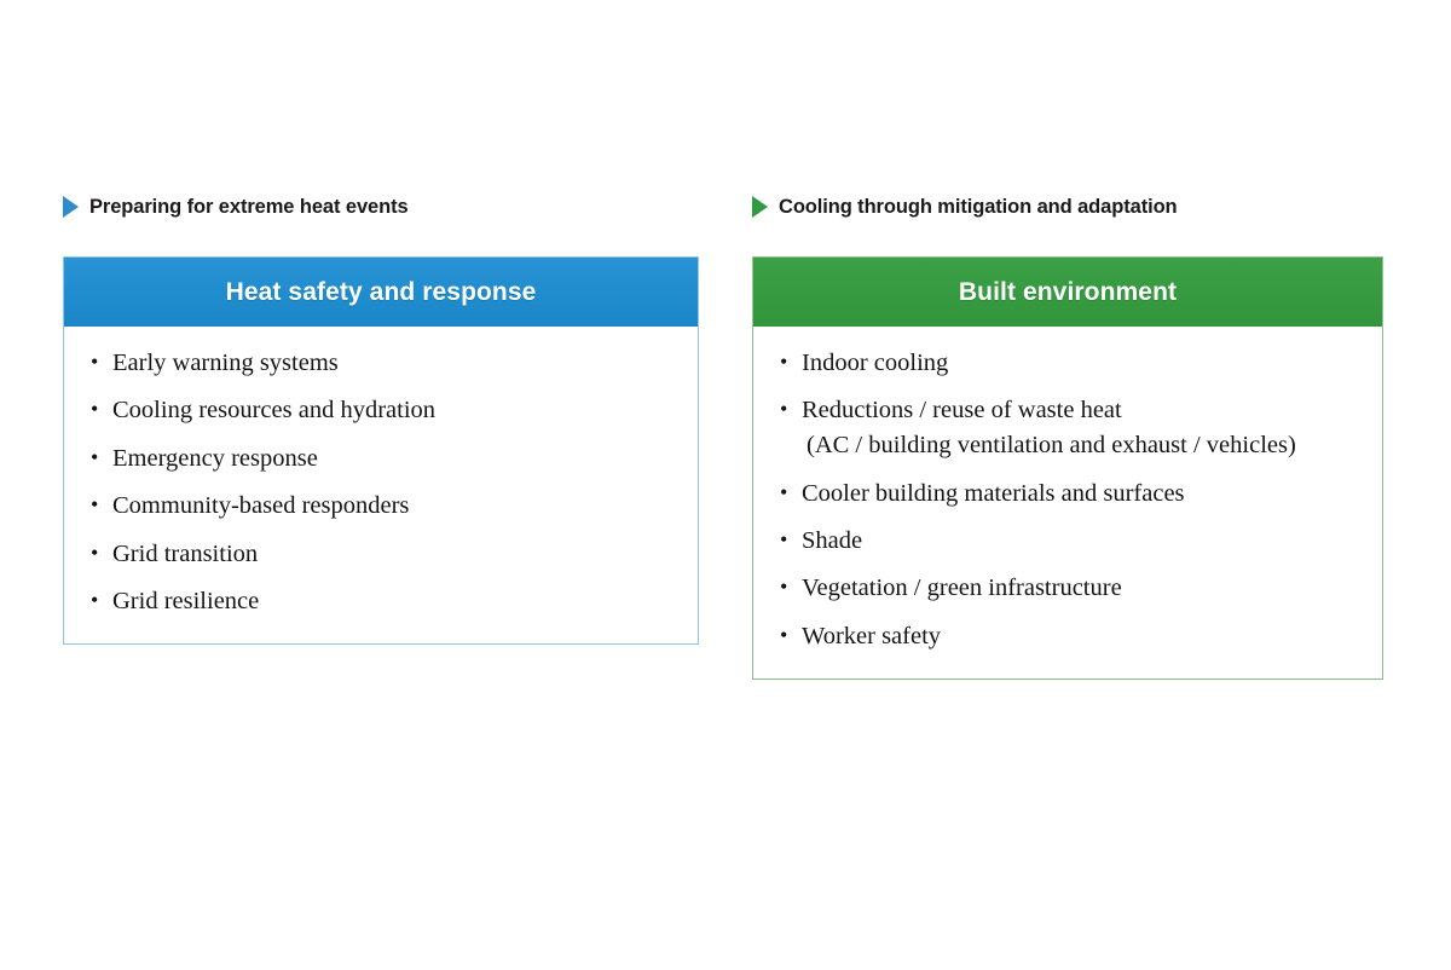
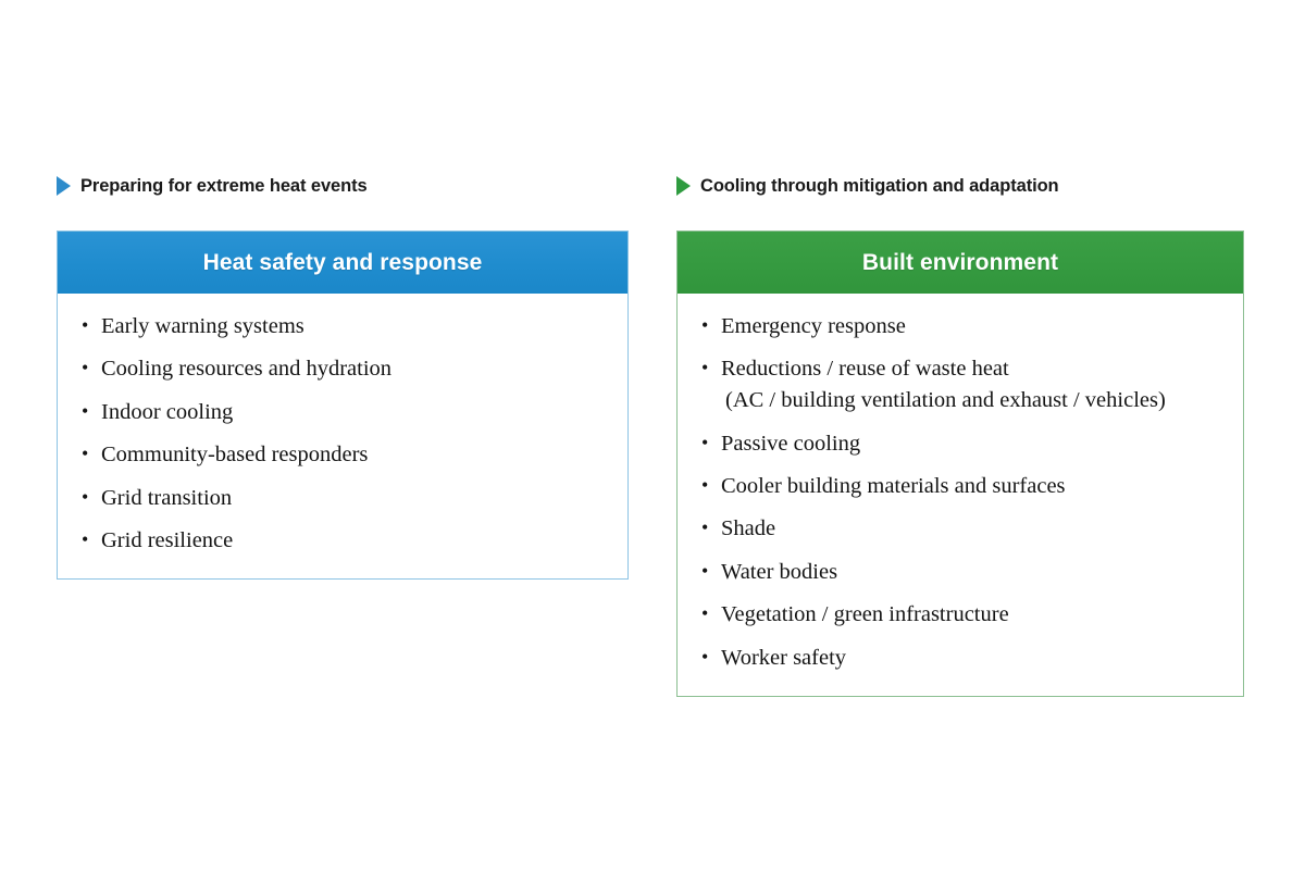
  Preparing for extreme heat events
  Heat safety and response
  Early warning systems
  Cooling resources and hydration
- Emergency response
+ Indoor cooling
  Community-based responders
  Grid transition
  Grid resilience
  Cooling through mitigation and adaptation
  Built environment
- Indoor cooling
+ Emergency response
  Reductions / reuse of waste heat
  (AC / building ventilation and exhaust / vehicles)
+ Passive cooling
  Cooler building materials and surfaces
  Shade
+ Water bodies
  Vegetation / green infrastructure
  Worker safety
